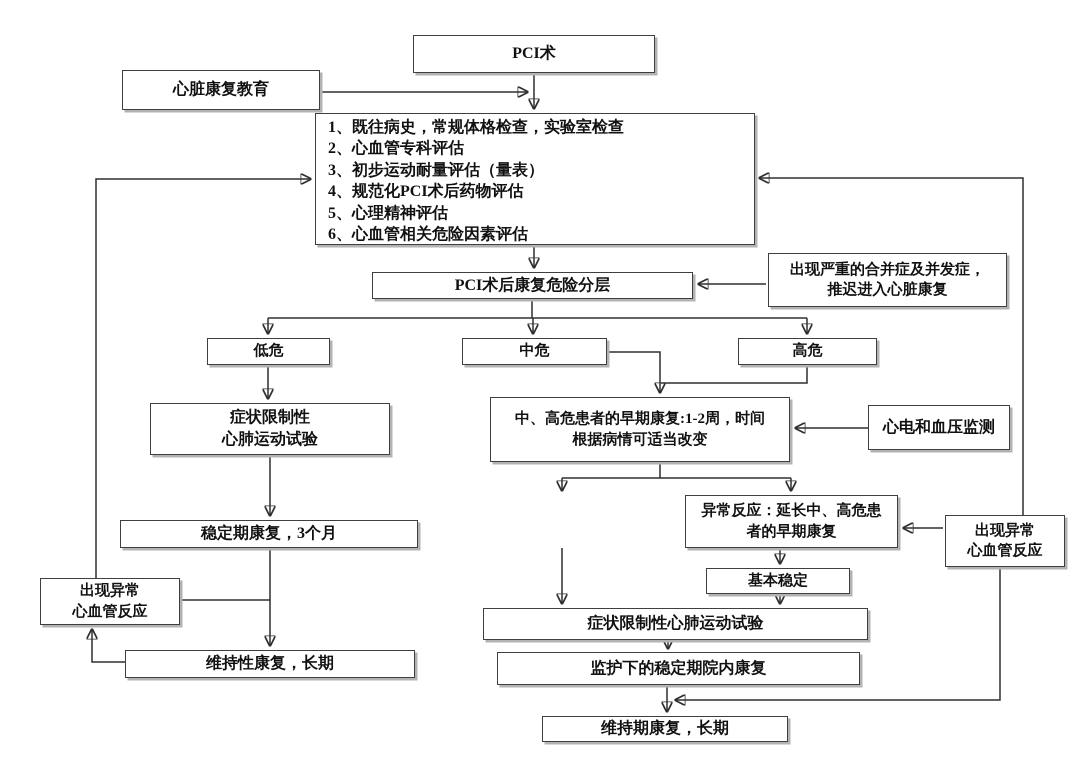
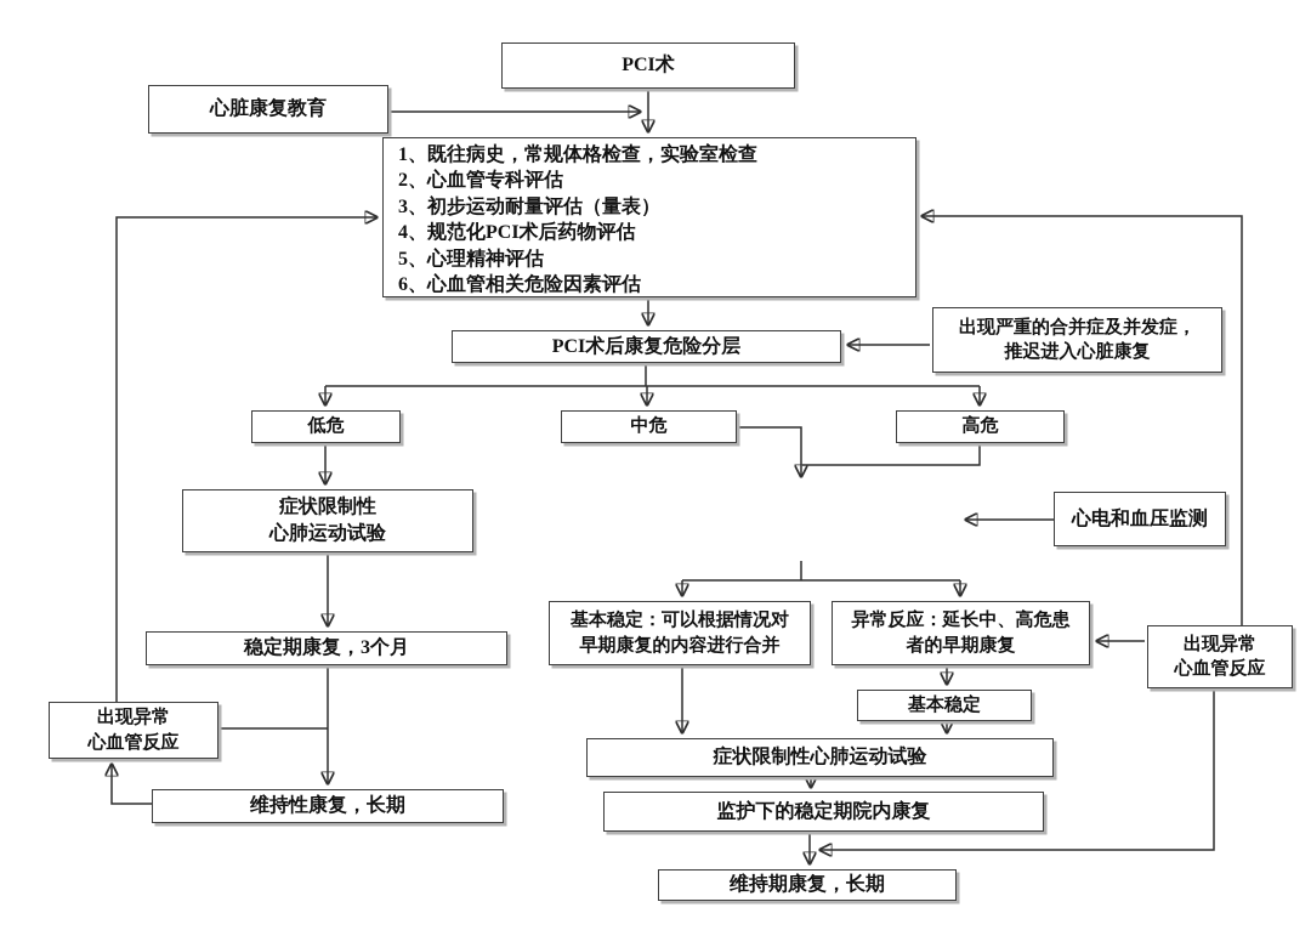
  PCI术
  心脏康复教育
  1、既往病史，常规体格检查，实验室检查
  2、心血管专科评估
  3、初步运动耐量评估（量表）
  4、规范化PCI术后药物评估
  5、心理精神评估
  6、心血管相关危险因素评估
  PCI术后康复危险分层
  出现严重的合并症及并发症，
  推迟进入心脏康复
  低危
  中危
  高危
  症状限制性
  心肺运动试验
- 中、高危患者的早期康复:1-2周，时间
- 根据病情可适当改变
  心电和血压监测
+ 基本稳定：可以根据情况对
+ 早期康复的内容进行合并
  异常反应：延长中、高危患
  者的早期康复
  出现异常
  心血管反应
  基本稳定
  稳定期康复，3个月
  症状限制性心肺运动试验
  监护下的稳定期院内康复
  出现异常
  心血管反应
  维持性康复，长期
  维持期康复，长期
